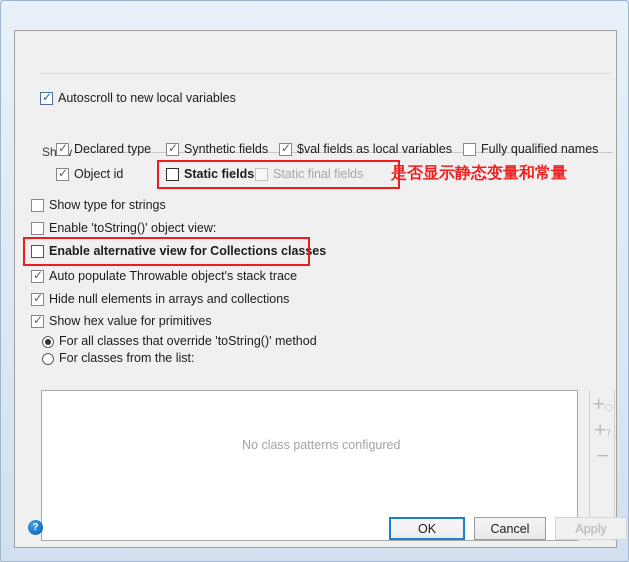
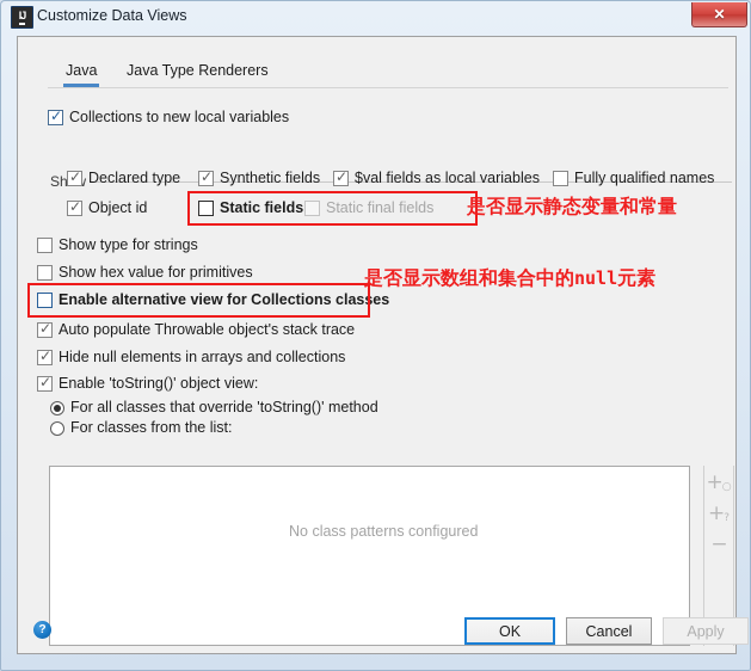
+ IJ
+ Customize Data Views
+ ✕
+ Java
+ Java Type Renderers
  ✓
- Autoscroll to new local variables
+ Collections to new local variables
  ✓
  Declared type
  ✓
  Synthetic fields
  ✓
  $val fields as local variables
  Fully qualified names
  ✓
  Object id
  Static fields
  Static final fields
  Show type for strings
- Enable 'toString()' object view:
+ Show hex value for primitives
  Enable alternative view for Collections classes
  ✓
  Auto populate Throwable object's stack trace
  ✓
  Hide null elements in arrays and collections
  ✓
- Show hex value for primitives
+ Enable 'toString()' object view:
  For all classes that override 'toString()' method
  For classes from the list:
  No class patterns configured
  +
  ○
  +
  ?
  −
  ?
  OK
  Cancel
  Apply
  是否显示静态变量和常量
+ 是否显示数组和集合中的null元素
